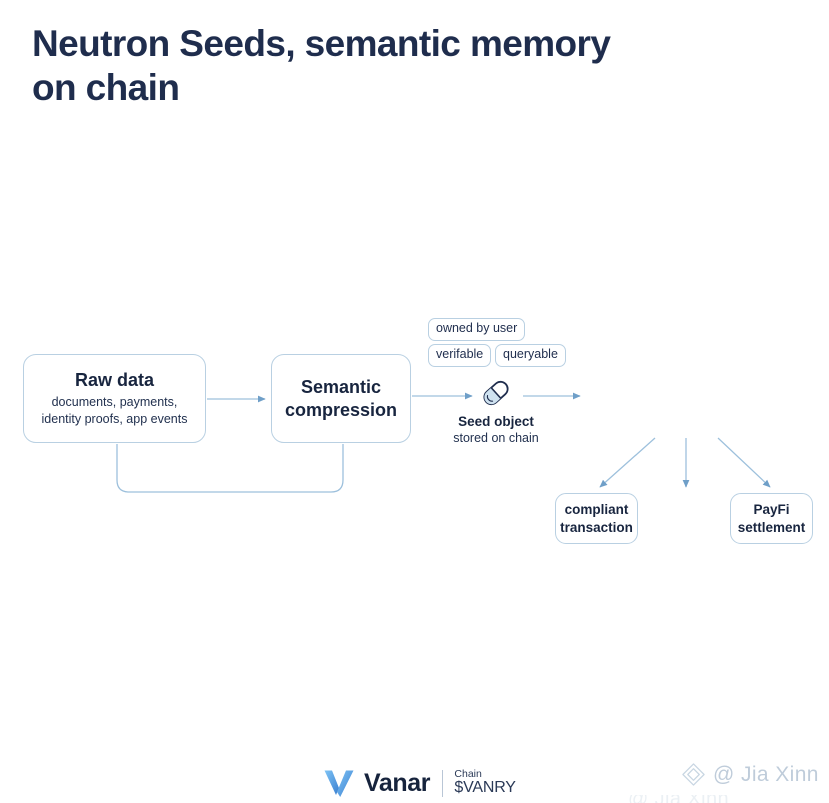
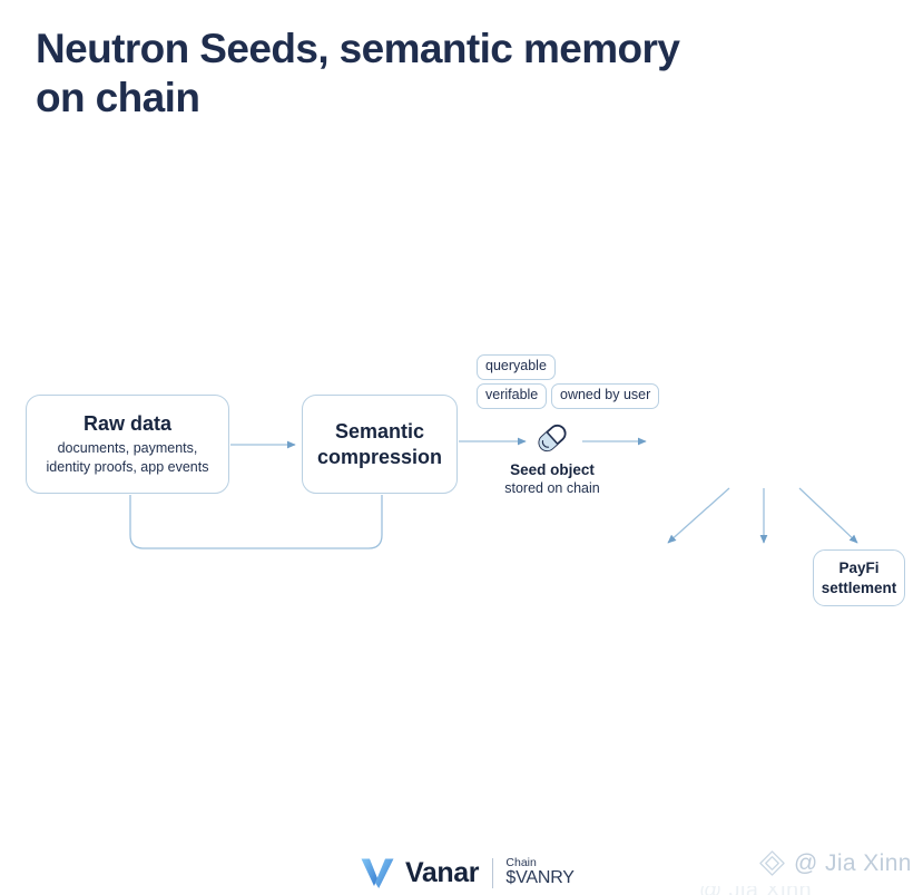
  Neutron Seeds, semantic memory
  on chain
  Raw data
  documents, payments,
  identity proofs, app events
  Semantic
  compression
- owned by user
+ queryable
  verifable
- queryable
+ owned by user
  Seed object
  stored on chain
- compliant
- transaction
  PayFi
  settlement
  Vanar
  Chain
  $VANRY
  @ Jia Xinn
